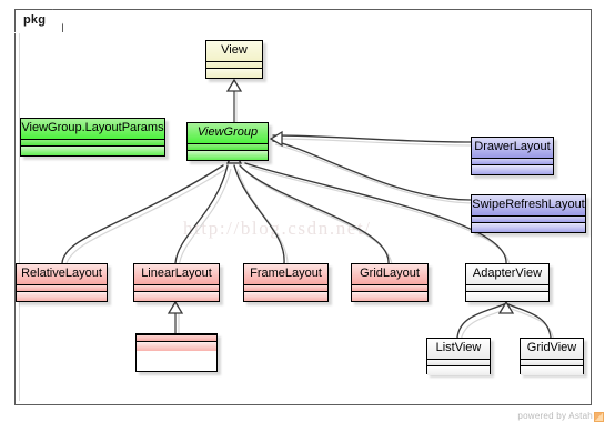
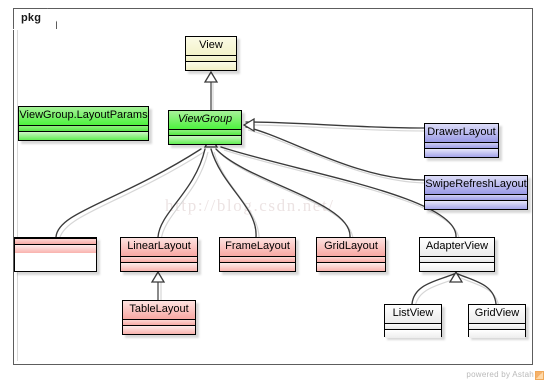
  pkg
  http://blog.csdn.net/
  View
  ViewGroup.LayoutParams
  ViewGroup
  DrawerLayout
  SwipeRefreshLayout
- RelativeLayout
  LinearLayout
  FrameLayout
  GridLayout
  AdapterView
+ TableLayout
  ListView
  GridView
  powered by Astah
